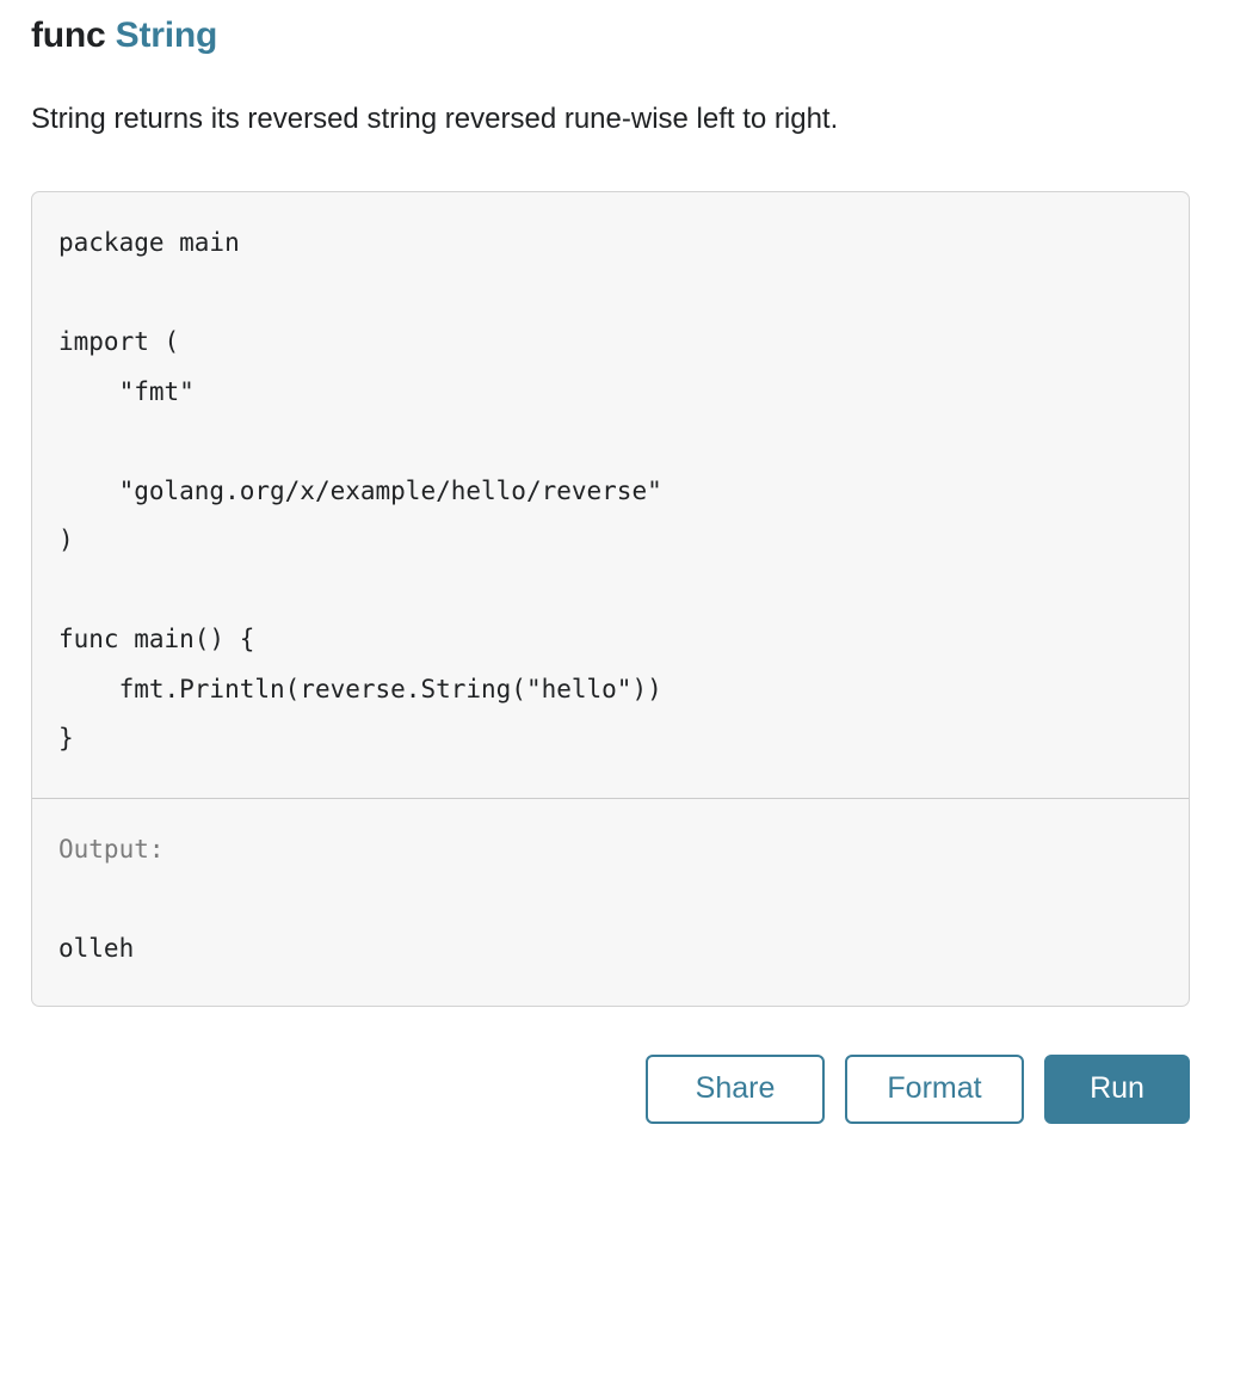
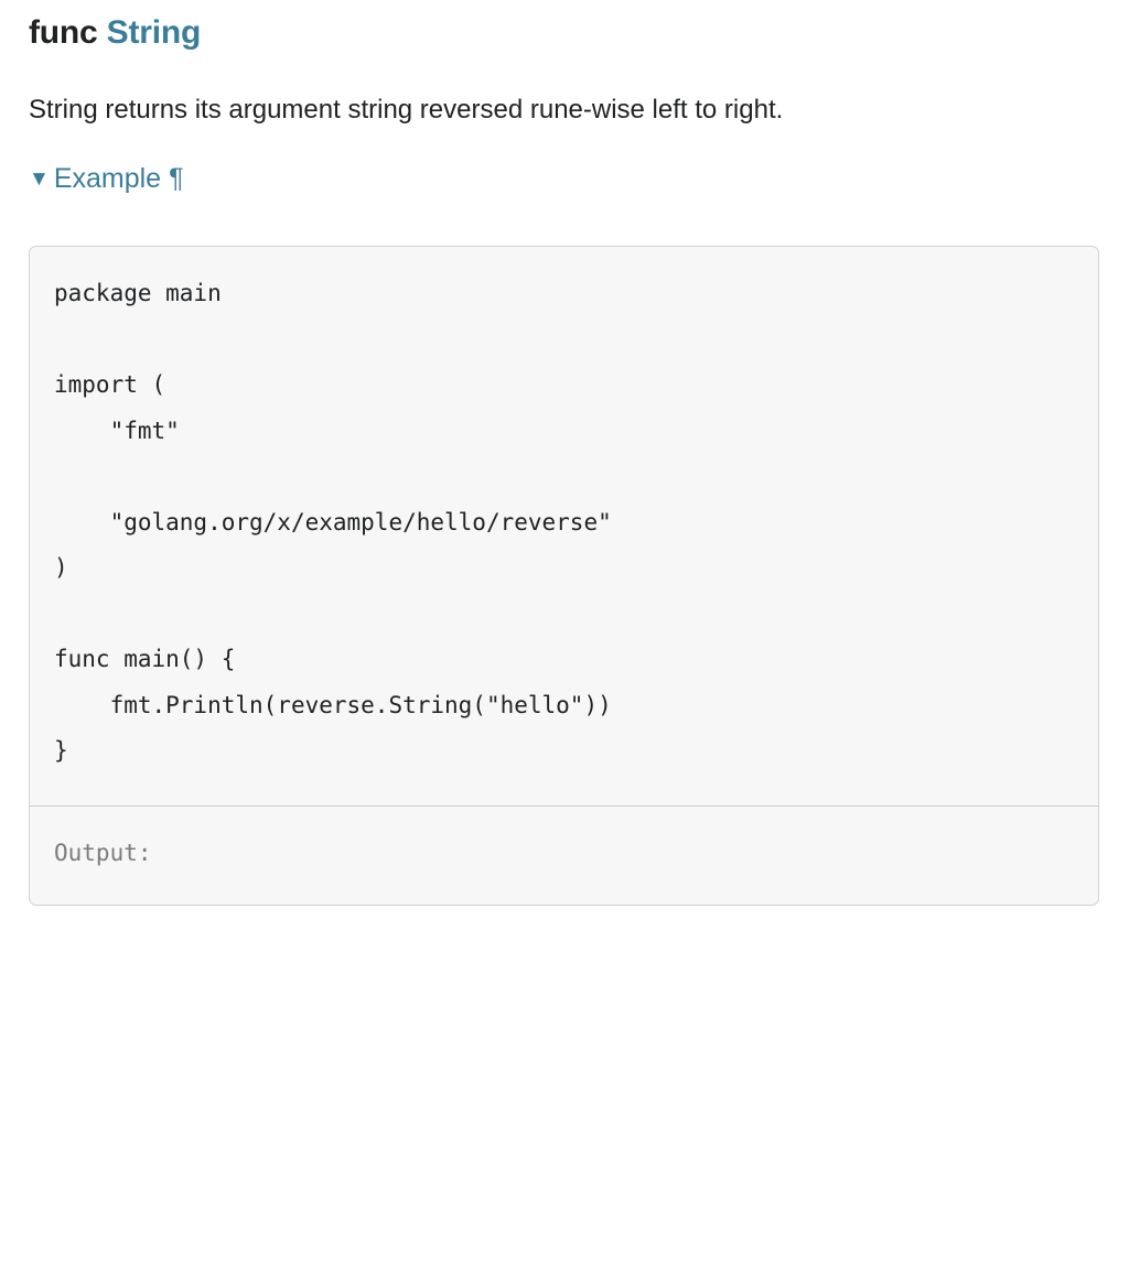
  func String
- String returns its reversed string reversed rune-wise left to right.
+ String returns its argument string reversed rune-wise left to right.
+ ▼ Example ¶
  package main
  import (
  "fmt"
  "golang.org/x/example/hello/reverse"
  )
  func main() {
  fmt.Println(reverse.String("hello"))
  }
  Output:
- olleh
- Share
- Format
- Run
